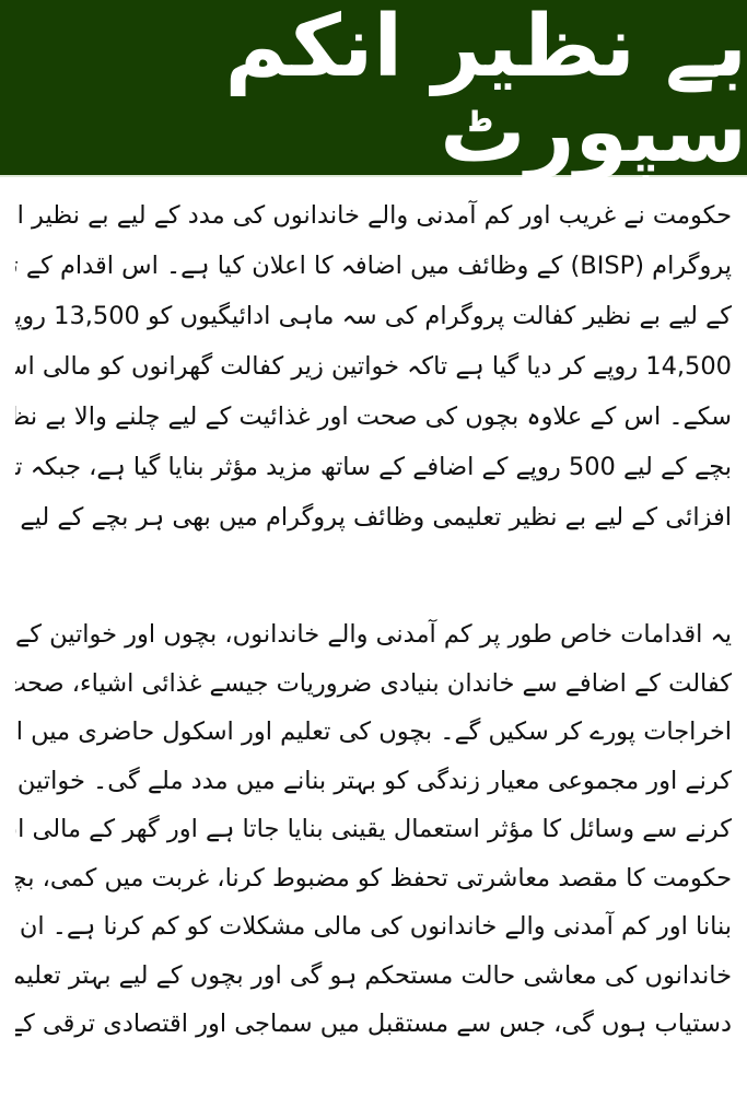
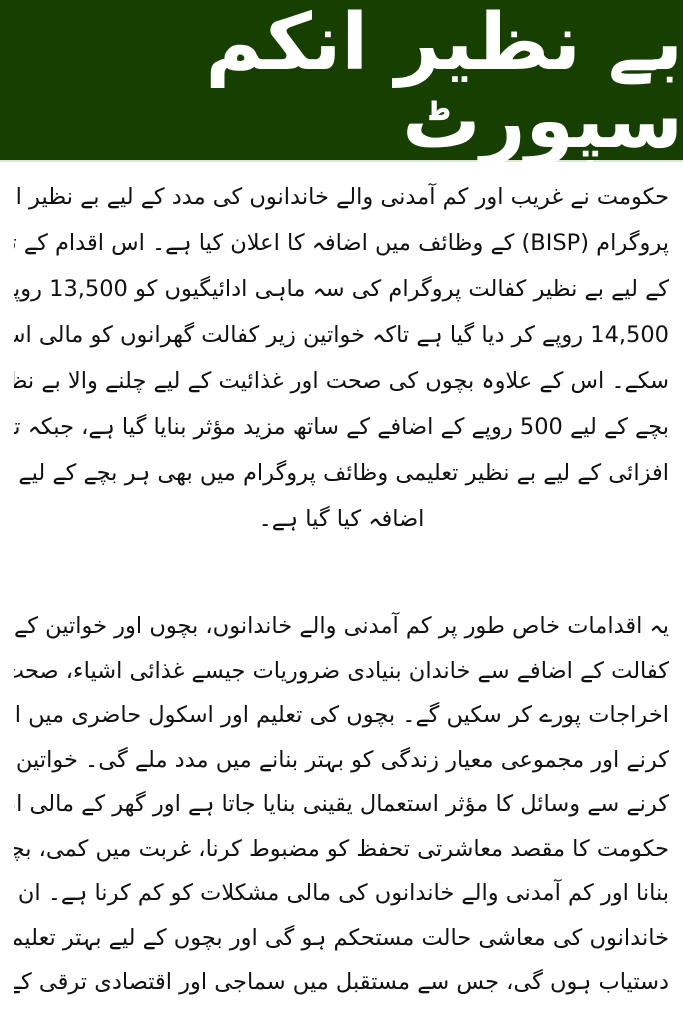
  بے نظیر انکم سپورٹ
  حکومت نے غریب اور کم آمدنی والے خاندانوں کی مدد کے لیے بے نظیر ا
  پروگرام (BISP) کے وظائف میں اضافہ کا اعلان کیا ہے۔ اس اقدام کے ت
  کے لیے بے نظیر کفالت پروگرام کی سہ ماہی ادائیگیوں کو 13,500 روپ
  14,500 روپے کر دیا گیا ہے تاکہ خواتین زیر کفالت گھرانوں کو مالی اس
  سکے۔ اس کے علاوہ بچوں کی صحت اور غذائیت کے لیے چلنے والا بے نظ
  بچے کے لیے 500 روپے کے اضافے کے ساتھ مزید مؤثر بنایا گیا ہے، جبکہ ت
  افزائی کے لیے بے نظیر تعلیمی وظائف پروگرام میں بھی ہر بچے کے لیے
+ اضافہ کیا گیا ہے۔
  یہ اقدامات خاص طور پر کم آمدنی والے خاندانوں، بچوں اور خواتین کے
  کفالت کے اضافے سے خاندان بنیادی ضروریات جیسے غذائی اشیاء، صحت
  اخراجات پورے کر سکیں گے۔ بچوں کی تعلیم اور اسکول حاضری میں ا
  کرنے اور مجموعی معیار زندگی کو بہتر بنانے میں مدد ملے گی۔ خواتین
  کرنے سے وسائل کا مؤثر استعمال یقینی بنایا جاتا ہے اور گھر کے مالی ا
  بنانا اور کم آمدنی والے خاندانوں کی مالی مشکلات کو کم کرنا ہے۔ ان
  خاندانوں کی معاشی حالت مستحکم ہو گی اور بچوں کے لیے بہتر تعلیم
  دستیاب ہوں گی، جس سے مستقبل میں سماجی اور اقتصادی ترقی کے
